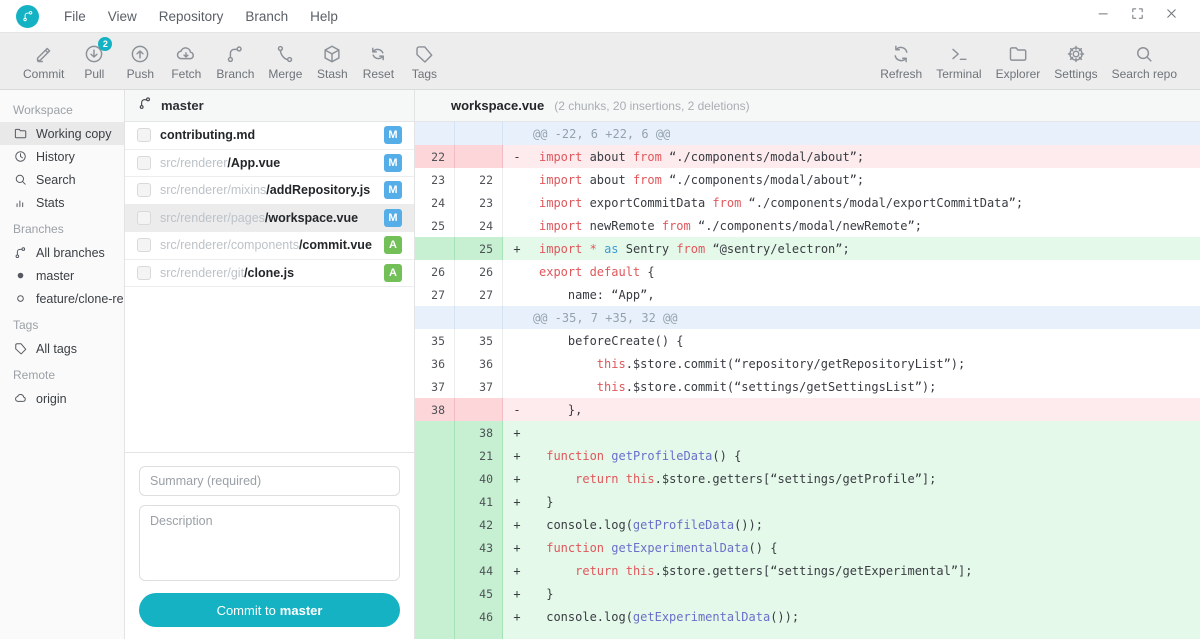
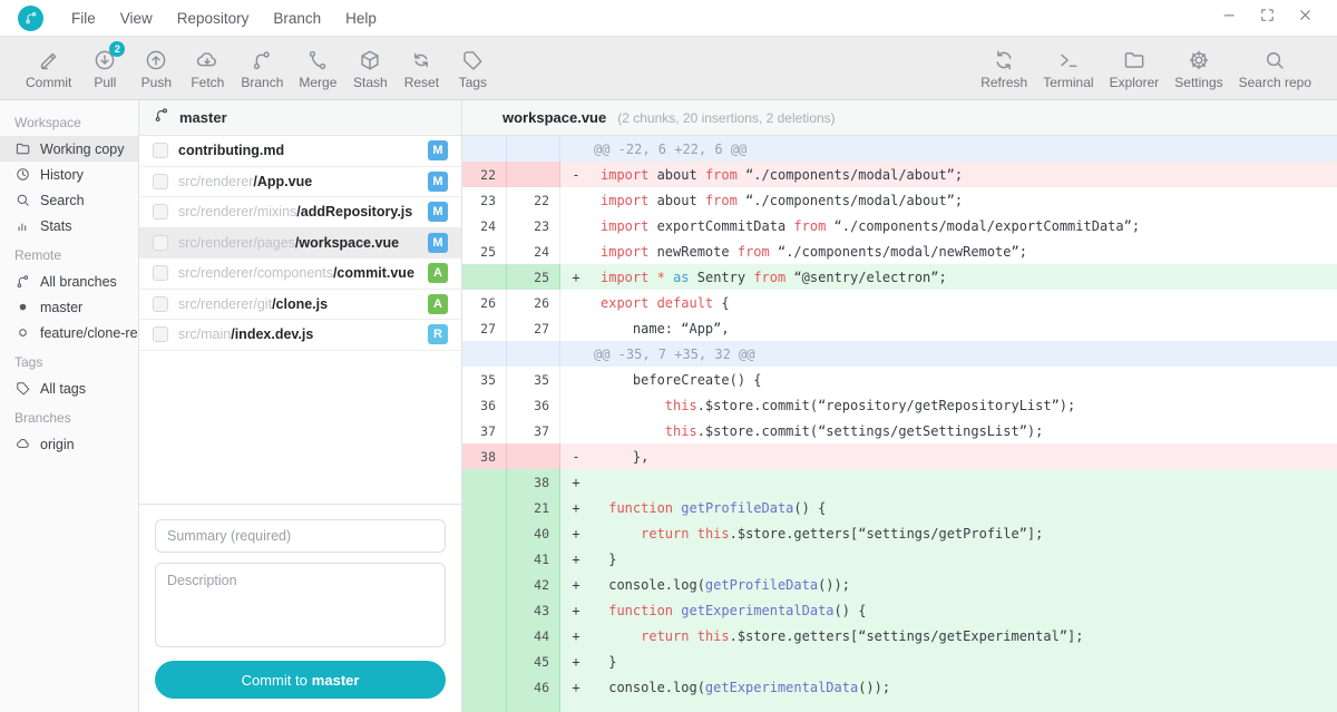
  File
  View
  Repository
  Branch
  Help
  Commit
  2
  Pull
  Push
  Fetch
  Branch
  Merge
  Stash
  Reset
  Tags
  Refresh
  Terminal
  Explorer
  Settings
  Search repo
  Workspace
  Working copy
  History
  Search
  Stats
- Branches
+ Remote
  All branches
  master
  feature/clone-re
  Tags
  All tags
- Remote
+ Branches
  origin
  master
  contributing.md
  M
  src/renderer/App.vue
  M
  src/renderer/mixins/addRepository.js
  M
  src/renderer/pages/workspace.vue
  M
  src/renderer/components/commit.vue
  A
  src/renderer/git/clone.js
  A
+ src/main/index.dev.js
+ R
  Summary (required)
  Description
  Commit to
  master
  workspace.vue
  (2 chunks, 20 insertions, 2 deletions)
  @@ -22, 6 +22, 6 @@
  22
  -
  import about from “./components/modal/about”;
  23
  22
  import about from “./components/modal/about”;
  24
  23
  import exportCommitData from “./components/modal/exportCommitData”;
  25
  24
  import newRemote from “./components/modal/newRemote”;
  25
  +
  import * as Sentry from “@sentry/electron”;
  26
  26
  export default {
  27
  27
  name: “App”,
  @@ -35, 7 +35, 32 @@
  35
  35
  beforeCreate() {
  36
  36
  this.$store.commit(“repository/getRepositoryList”);
  37
  37
  this.$store.commit(“settings/getSettingsList”);
  38
  -
  },
  38
  +
  21
  +
  function getProfileData() {
  40
  +
  return this.$store.getters[“settings/getProfile”];
  41
  +
  }
  42
  +
  console.log(getProfileData());
  43
  +
  function getExperimentalData() {
  44
  +
  return this.$store.getters[“settings/getExperimental”];
  45
  +
  }
  46
  +
  console.log(getExperimentalData());
